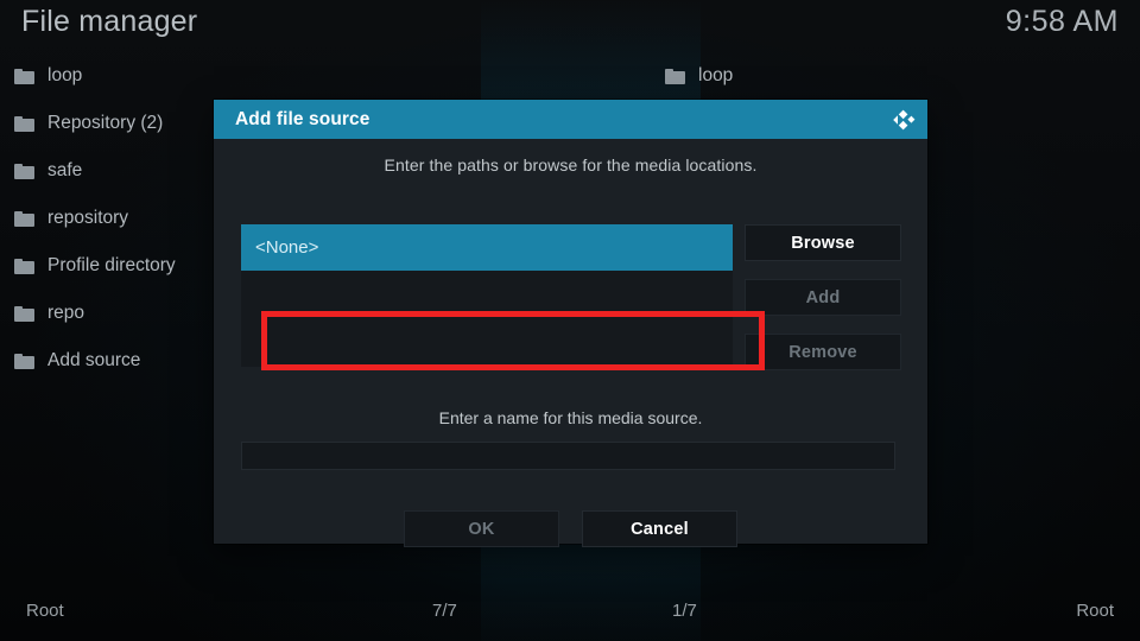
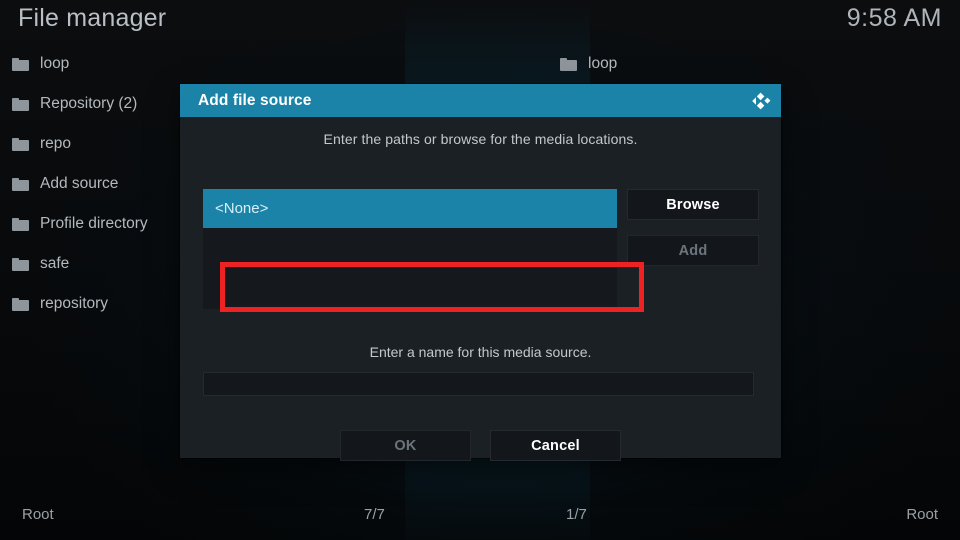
  File manager
  9:58 AM
  loop
  Repository (2)
- safe
+ repo
- repository
+ Add source
  Profile directory
- repo
+ safe
- Add source
+ repository
  loop
  Add file source
  Enter the paths or browse for the media locations.
  <None>
  Browse
  Add
- Remove
  Enter a name for this media source.
  OK
  Cancel
  Root
  7/7
  1/7
  Root
